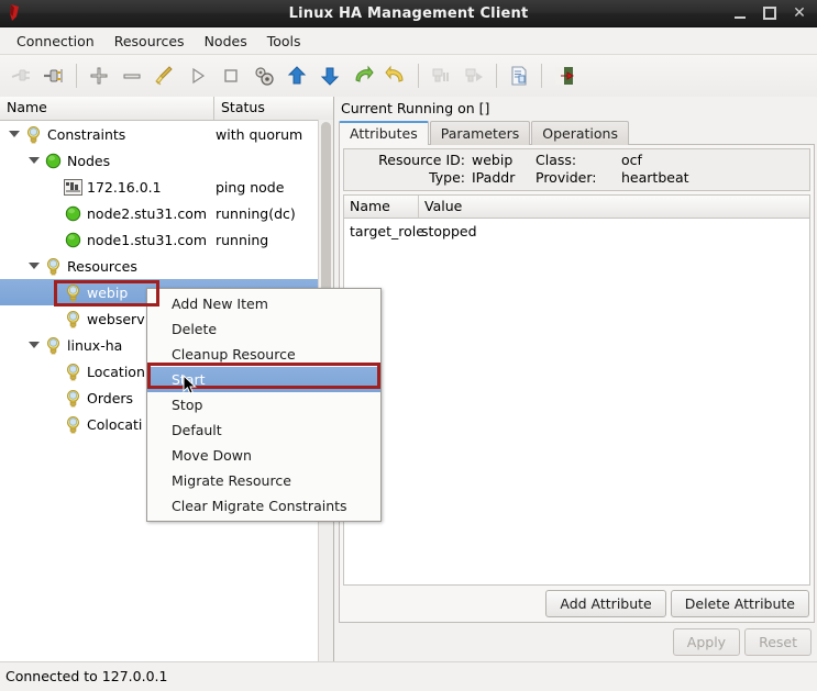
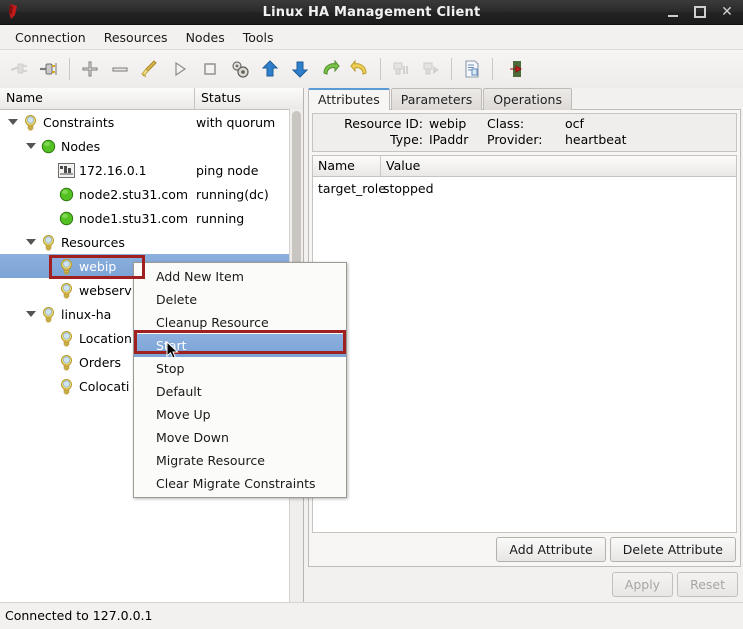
  Linux HA Management Client
  ✕
  Connection
  Resources
  Nodes
  Tools
  Name
  Status
  Constraints
  with quorum
  Nodes
  172.16.0.1
  ping node
  node2.stu31.com
  running(dc)
  node1.stu31.com
  running
  Resources
  webip
  webserv
  linux-ha
  Location
  Orders
  Colocati
- Current Running on []
  Attributes
  Parameters
  Operations
  Resource ID:
  webip
  Class:
  ocf
  Type:
  IPaddr
  Provider:
  heartbeat
  Name
  Value
  target_role
  stopped
  Add Attribute
  Delete Attribute
  Apply
  Reset
  Add New Item
  Delete
  Cleanup Resource
  Start
  Stop
  Default
+ Move Up
  Move Down
  Migrate Resource
  Clear Migrate Constraints
  Connected to 127.0.0.1
